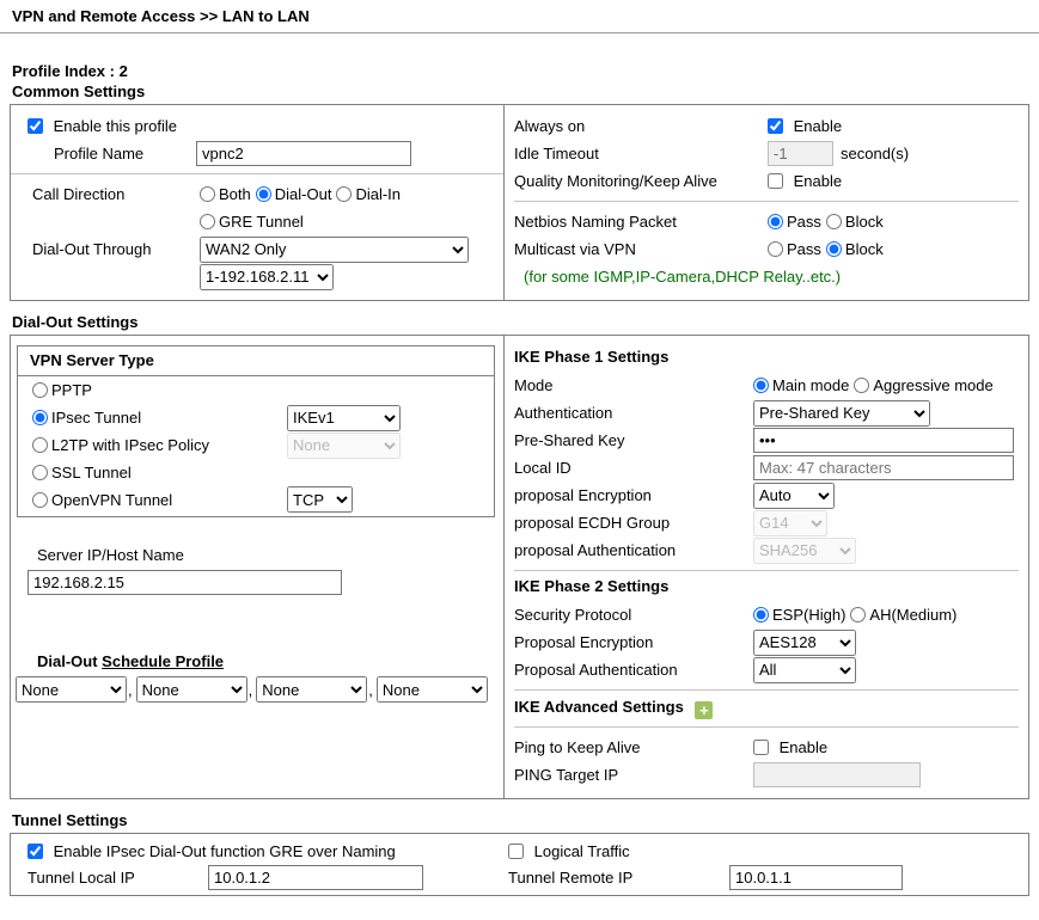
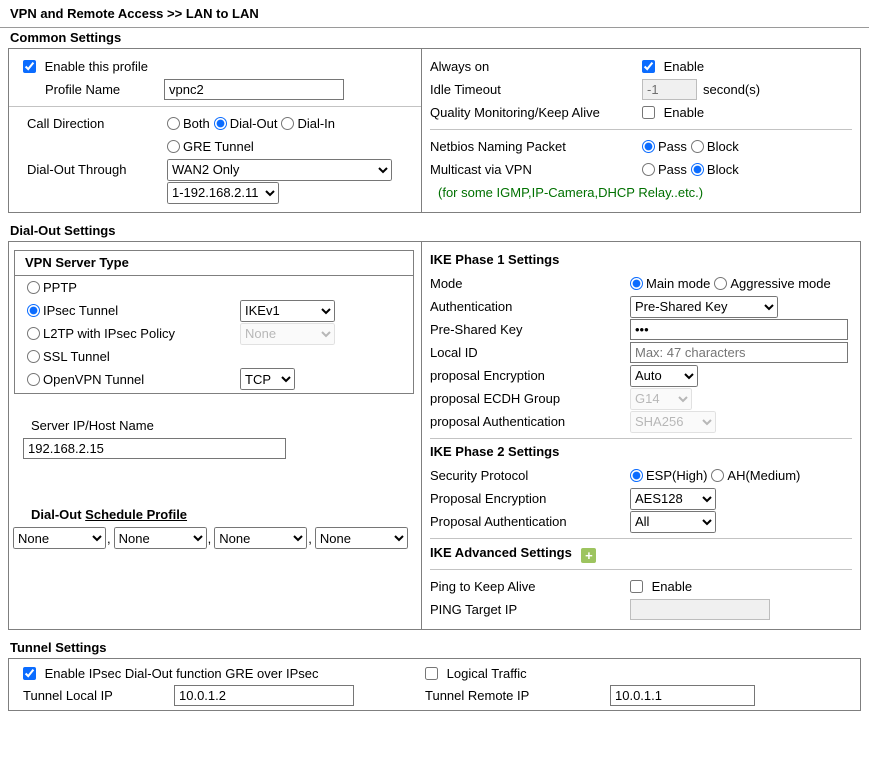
  VPN and Remote Access >> LAN to LAN
- Profile Index : 2
  Common Settings
  Enable this profile
  Profile Name
  vpnc2
  Call Direction
  Both
  Dial-Out
  Dial-In
  GRE Tunnel
  Dial-Out Through
  WAN2 Only
  1-192.168.2.11
  Always on
  Enable
  Idle Timeout
  -1
  second(s)
  Quality Monitoring/Keep Alive
  Enable
  Netbios Naming Packet
  Pass
  Block
  Multicast via VPN
  Pass
  Block
  (for some IGMP,IP-Camera,DHCP Relay..etc.)
  Dial-Out Settings
  VPN Server Type
  PPTP
  IPsec Tunnel
  IKEv1
  L2TP with IPsec Policy
  None
  SSL Tunnel
  OpenVPN Tunnel
  TCP
  Server IP/Host Name
  192.168.2.15
  Dial-Out Schedule Profile
  None
  ,
  None
  ,
  None
  ,
  None
  IKE Phase 1 Settings
  Mode
  Main mode
  Aggressive mode
  Authentication
  Pre-Shared Key
  Pre-Shared Key
  Local ID
  Max: 47 characters
  proposal Encryption
  Auto
  proposal ECDH Group
  G14
  proposal Authentication
  SHA256
  IKE Phase 2 Settings
  Security Protocol
  ESP(High)
  AH(Medium)
  Proposal Encryption
  AES128
  Proposal Authentication
  All
  IKE Advanced Settings +
  Ping to Keep Alive
  Enable
  PING Target IP
  Tunnel Settings
- Enable IPsec Dial-Out function GRE over Naming
+ Enable IPsec Dial-Out function GRE over IPsec
  Logical Traffic
  Tunnel Local IP
  10.0.1.2
  Tunnel Remote IP
  10.0.1.1
